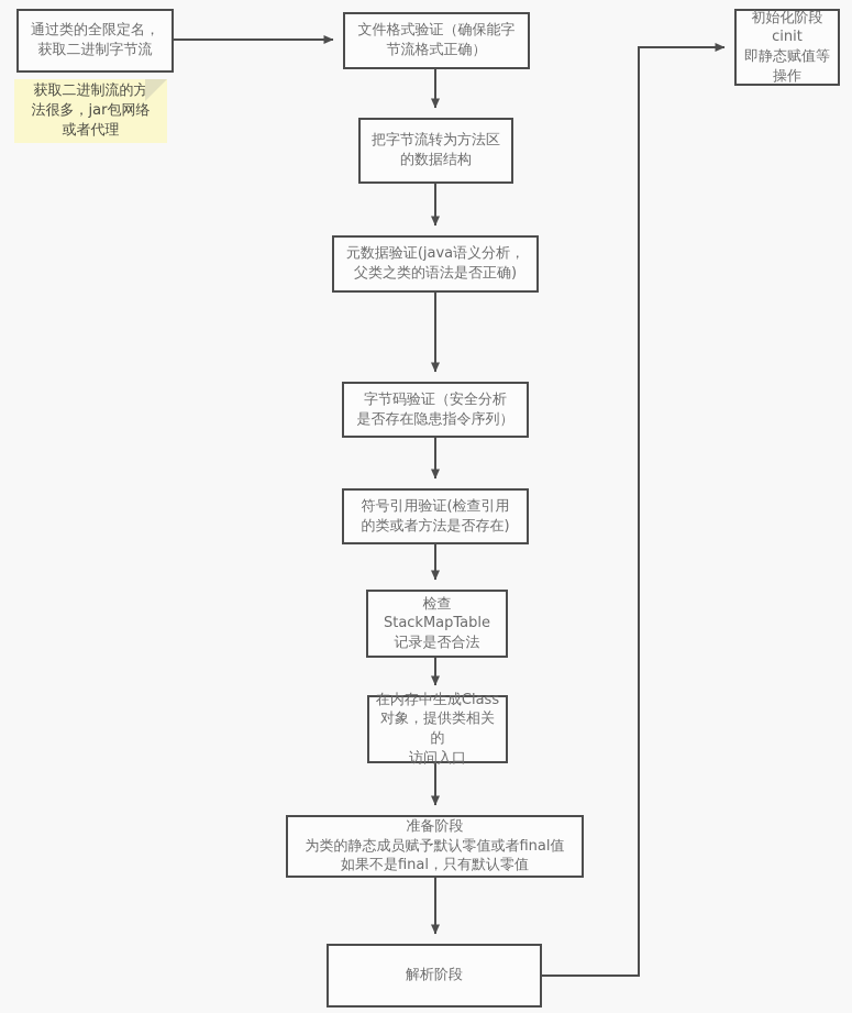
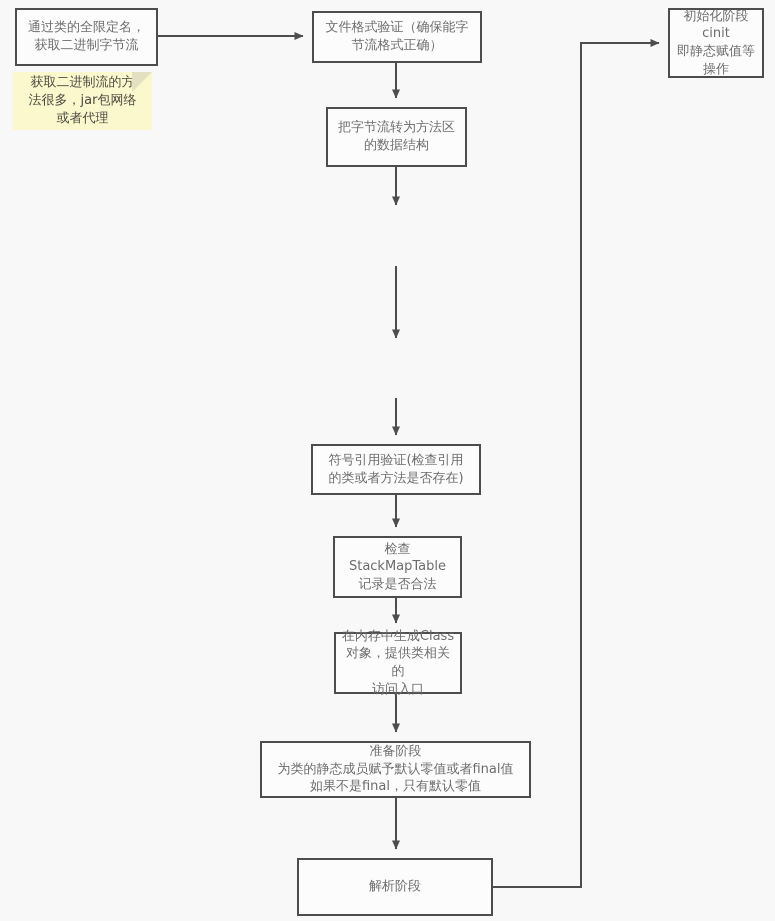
  通过类的全限定名，
  获取二进制字节流
  获取二进制流的方
  法很多，jar包网络
  或者代理
  文件格式验证（确保能字
  节流格式正确）
  把字节流转为方法区
  的数据结构
- 元数据验证(java语义分析，
- 父类之类的语法是否正确)
- 字节码验证（安全分析
- 是否存在隐患指令序列）
  符号引用验证(检查引用
  的类或者方法是否存在)
  检查
  StackMapTable
  记录是否合法
  在内存中生成Class
  对象，提供类相关的
  访问入口
  准备阶段
  为类的静态成员赋予默认零值或者final值
  如果不是final，只有默认零值
  解析阶段
  初始化阶段
  cinit
  即静态赋值等
  操作
